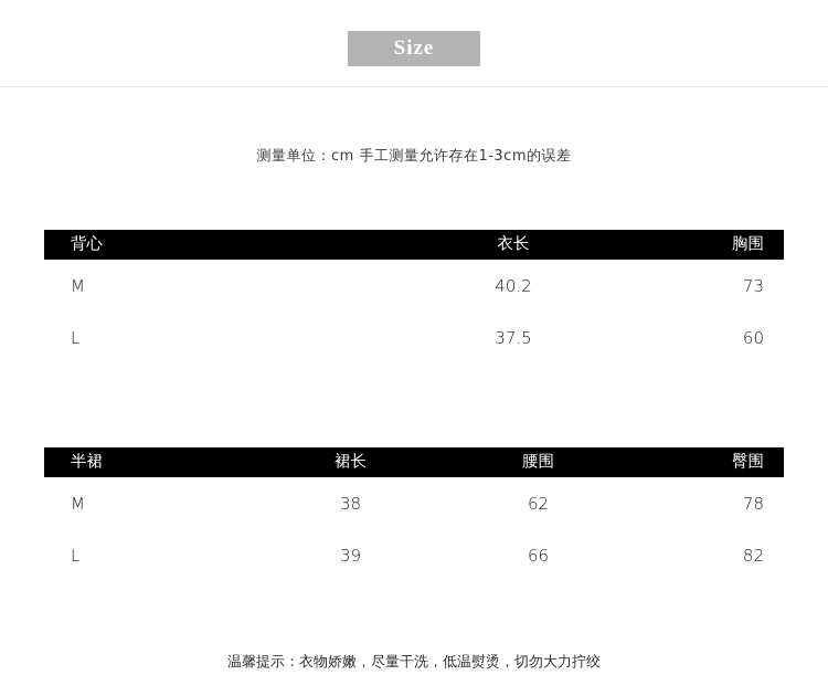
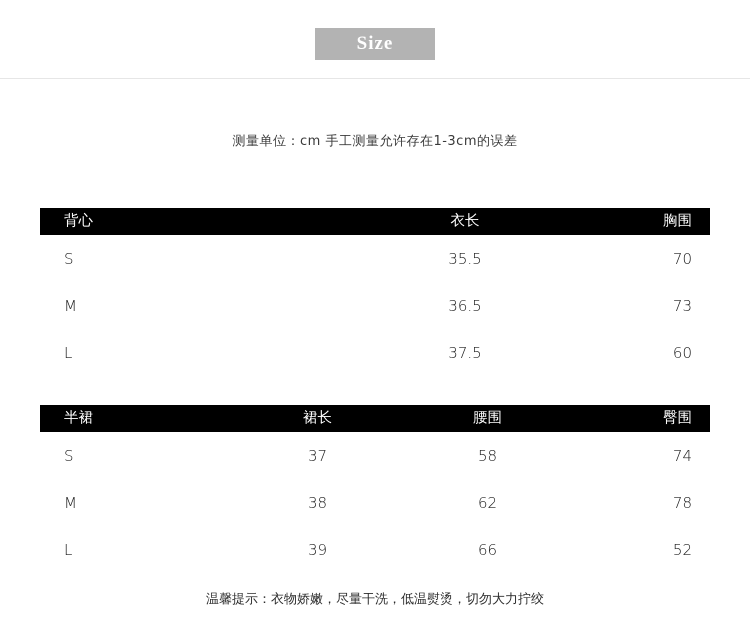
  Size
  测量单位：cm 手工测量允许存在1-3cm的误差
  背心	衣长	胸围
+ S	35.5	70
- M	40.2	73
+ M	36.5	73
  L	37.5	60
  半裙	裙长	腰围	臀围
+ S	37	58	74
  M	38	62	78
- L	39	66	82
+ L	39	66	52
  温馨提示：衣物娇嫩，尽量干洗，低温熨烫，切勿大力拧绞
